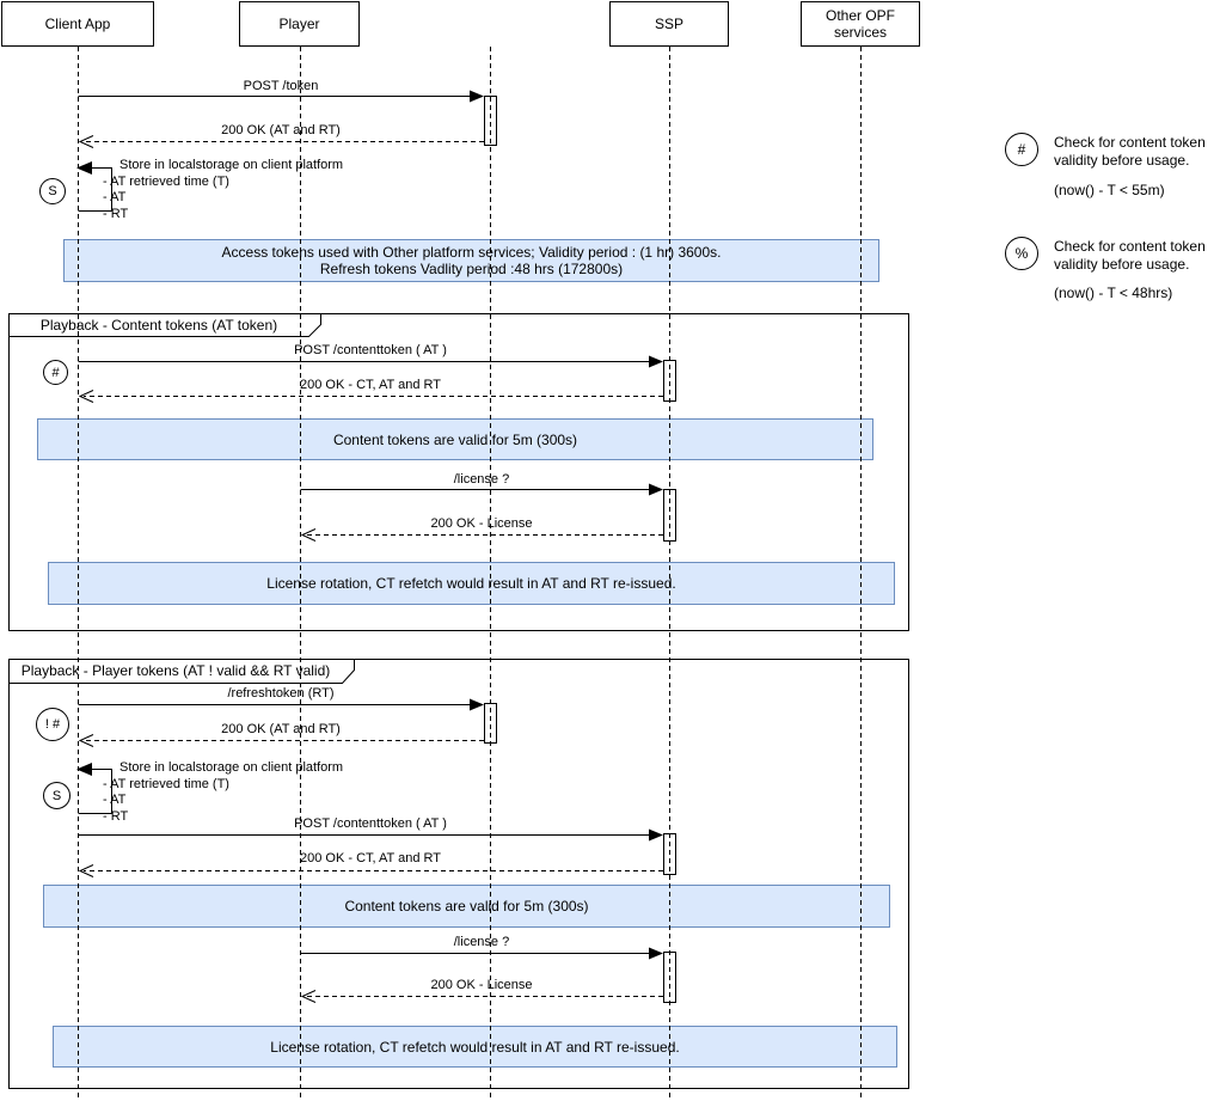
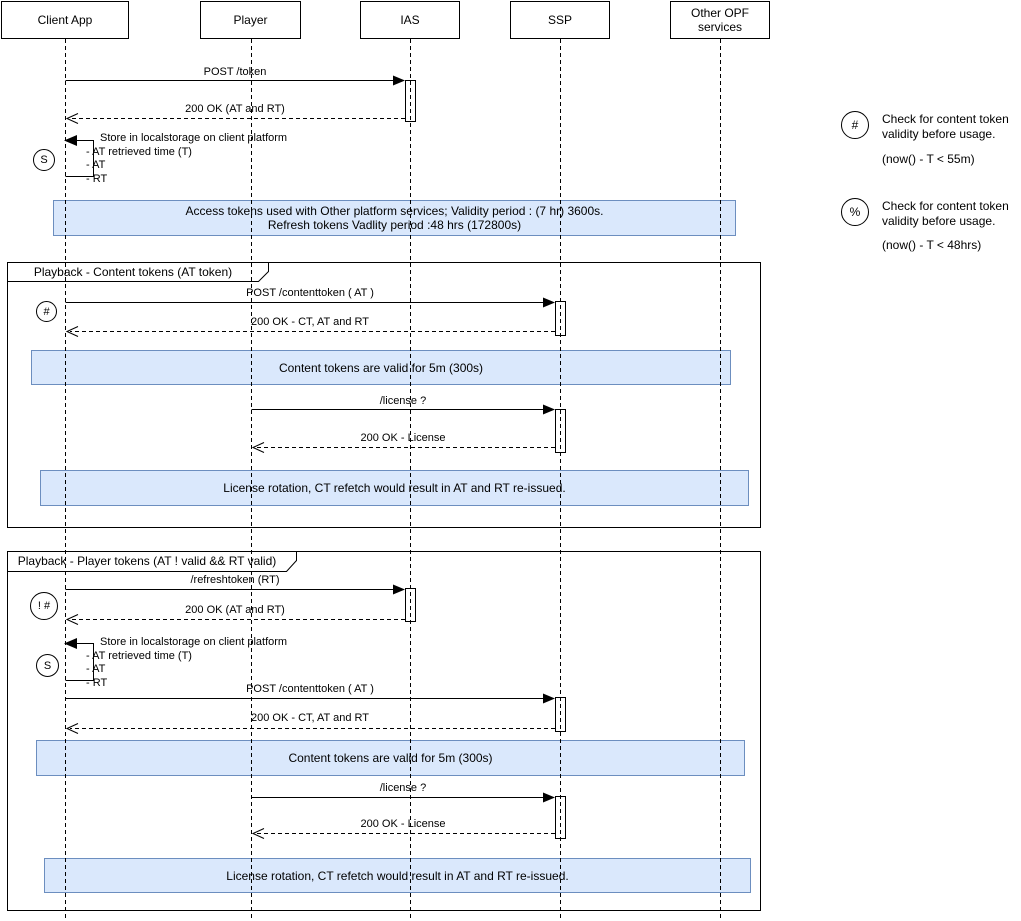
- Access tokens used with Other platform services; Validity period : (1 hr) 3600s.
+ Access tokens used with Other platform services; Validity period : (7 hr) 3600s.
  Refresh tokens Vadlity period :48 hrs (172800s)
  Content tokens are valid for 5m (300s)
  License rotation, CT refetch wouldesult in AT and RT re-issued.
  Content tokens are valid for 5m (300s)
  Licese rotation, CT refetch would result in AT and RT re-issued.
  Client App
  Player
+ IAS
  SSP
  Other OPF services
  Playback - Content tokens (AT token)
  Playback - Player tokens (AT ! valid && RT valid)
  POST /token
  200 OK (AT and RT)
  POST /contenttoken ( AT )
  200 OK - CT, AT and RT
  /license ?
  200 OK - License
  /refreshtoken (RT)
  200 OK (AT and RT)
  POST /contenttoken ( AT )
  200 OK - CT, AT and RT
  /license ?
  200 OK - License
  Store in localstorage on client platform
  - AT retrieved time (T)
  - AT
  - RT
  Store in localstorage on client platform
  - AT retrieved time (T)
  - AT
  - RT
  S
  #
  ! #
  S
  #
  Check for content token
  validity before usage.
  (now() - T < 55m)
  %
  Check for content token
  validity before usage.
  (now() - T < 48hrs)
